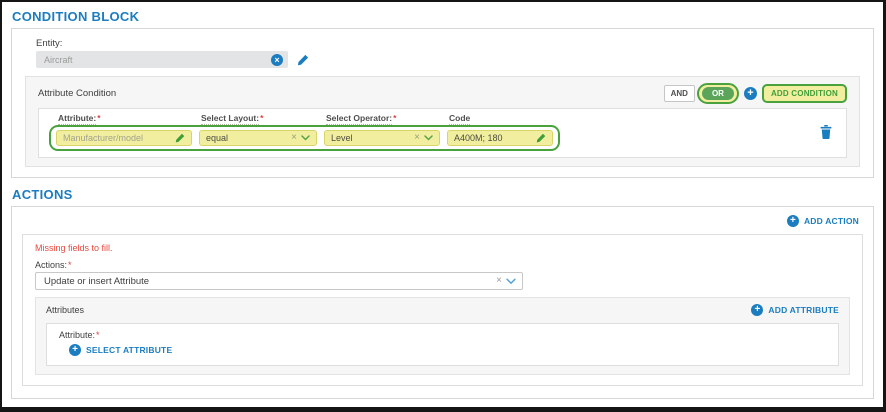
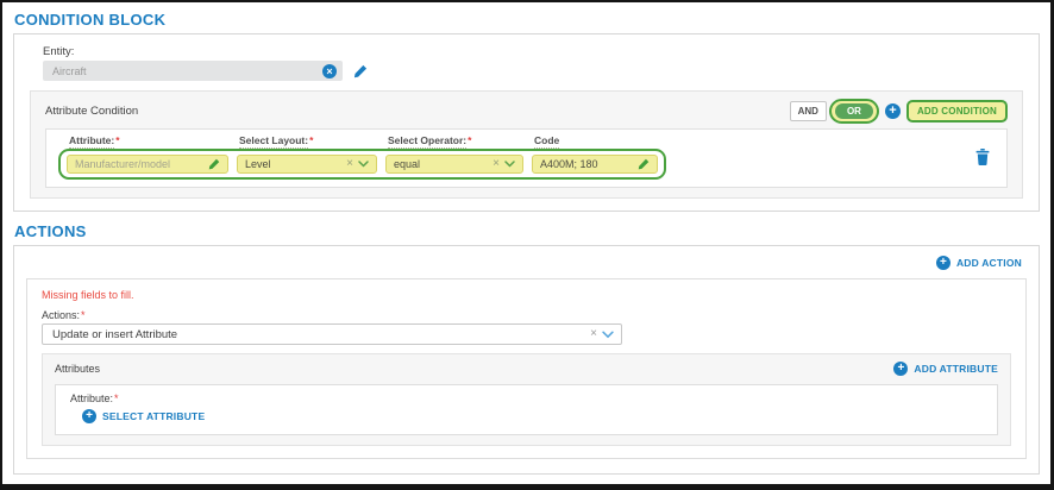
  CONDITION BLOCK
  Entity:
  Aircraft
  ×
  Attribute Condition
  AND
  OR
  +
  ADD CONDITION
  Attribute:*
  Select Layout:*
  Select Operator:*
  Code
  Manufacturer/model
- equal
+ Level
  ×
- Level
+ equal
  ×
  A400M; 180
  ACTIONS
  +
  ADD ACTION
  Missing fields to fill.
  Actions:*
  Update or insert Attribute
  ×
  Attributes
  +
  ADD ATTRIBUTE
  Attribute:*
  +
  SELECT ATTRIBUTE
